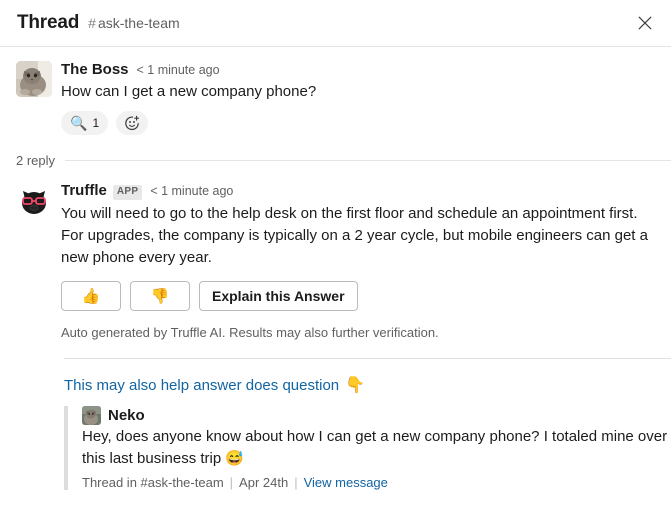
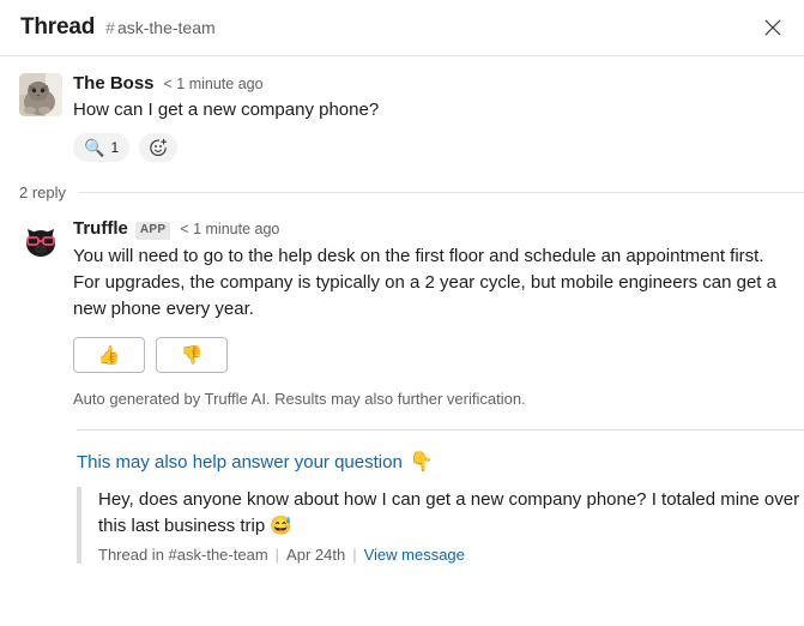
  Thread
  #
  ask-the-team
  The Boss
  < 1 minute ago
  How can I get a new company phone?
  🔍
  1
  2 reply
  Truffle
  APP
  < 1 minute ago
  You will need to go to the help desk on the first floor and schedule an appointment first. For upgrades, the company is typically on a 2 year cycle, but mobile engineers can get a new phone every year.
  👍
  👎
- Explain this Answer
  Auto generated by Truffle AI. Results may also further verification.
- This may also help answer does question
+ This may also help answer your question
  👇
- Neko
  Hey, does anyone know about how I can get a new company phone? I totaled mine over this last business trip 😅
  Thread in
  #
  ask-the-team
  |
  Apr 24th
  |
  View message
